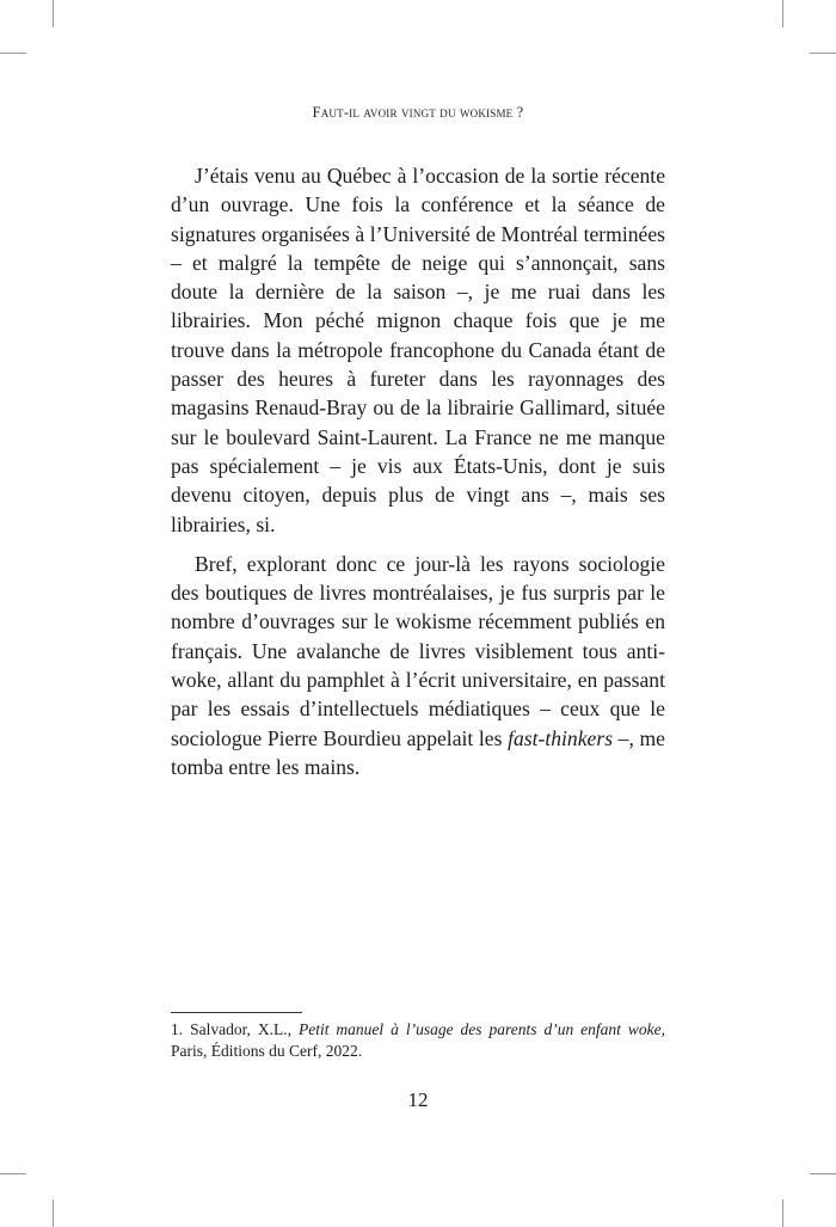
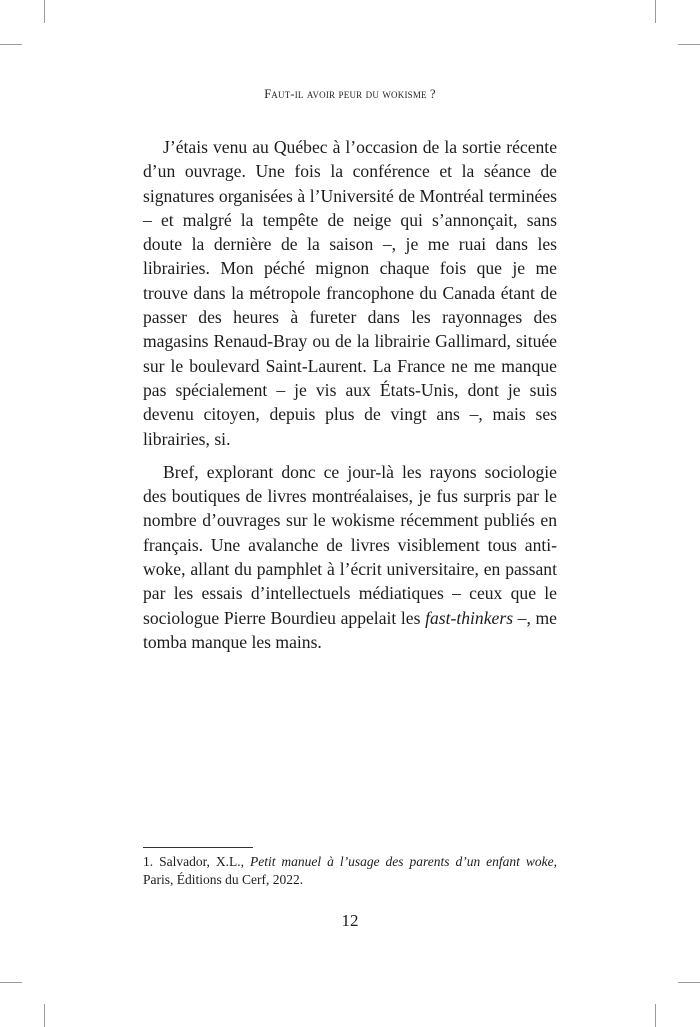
- Faut-il avoir vingt du wokisme ?
+ Faut-il avoir peur du wokisme ?
  J’étais venu au Québec à l’occasion de la sortie récente d’un ouvrage. Une fois la conférence et la séance de signa­tures organisées à l’Université de Montréal terminées – et malgré la tempête de neige qui s’annonçait, sans doute la dernière de la saison –, je me ruai dans les librairies. Mon péché mignon chaque fois que je me trouve dans la métro­pole francophone du Canada étant de passer des heures à fureter dans les rayonnages des magasins Renaud-Bray ou de la librairie Gallimard, située sur le boulevard Saint-Laurent. La France ne me manque pas spécialement – je vis aux États-Unis, dont je suis devenu citoyen, depuis plus de vingt ans –, mais ses librairies, si.
- Bref, explorant donc ce jour-là les rayons sociologie des boutiques de livres montréalaises, je fus surpris par le nombre d’ouvrages sur le wokisme récemment publiés en français. Une avalanche de livres visiblement tous anti-woke, allant du pamphlet à l’écrit universitaire, en passant par les essais d’intellectuels médiatiques – ceux que le sociologue Pierre Bourdieu appelait les fast-thinkers –, me tomba entre les mains.
+ Bref, explorant donc ce jour-là les rayons sociologie des boutiques de livres montréalaises, je fus surpris par le nombre d’ouvrages sur le wokisme récemment publiés en français. Une avalanche de livres visiblement tous anti-woke, allant du pamphlet à l’écrit universitaire, en passant par les essais d’intellectuels médiatiques – ceux que le sociologue Pierre Bourdieu appelait les fast-thinkers –, me tomba manque les mains.
  1. Salvador, X.L., Petit manuel à l’usage des parents d’un enfant woke, Paris, Éditions du Cerf, 2022.
  12
